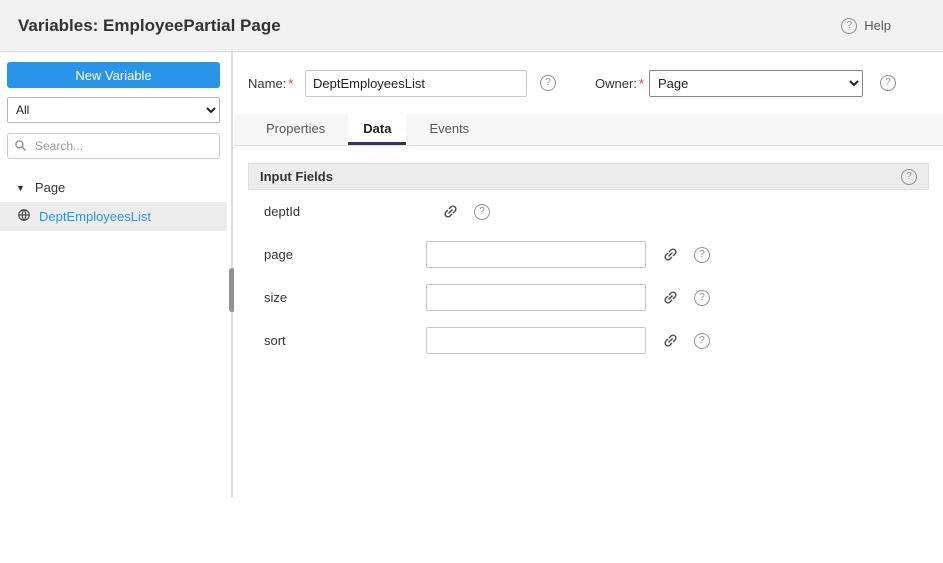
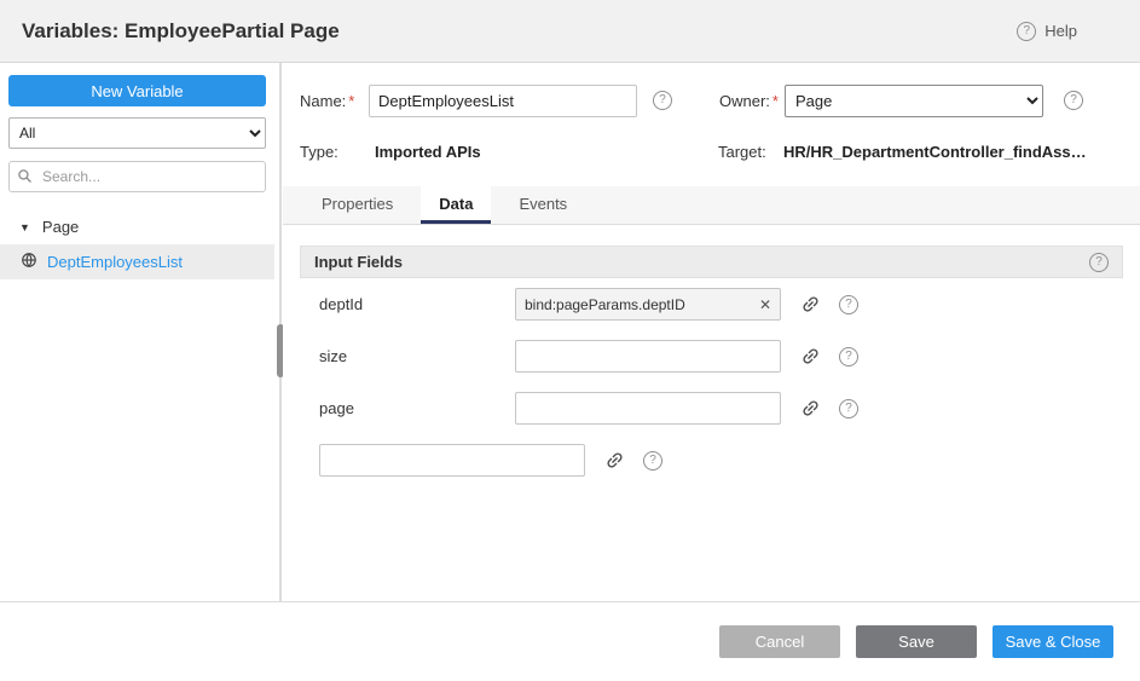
  Variables: EmployeePartial Page
  ?
  Help
  New Variable
  All
  Search...
  ▼
  Page
  DeptEmployeesList
  Name: *
  DeptEmployeesList
  ?
  Owner: *
  Page
  ?
+ Type:
+ Imported APIs
+ Target:
+ HR/HR_DepartmentController_findAss…
  Properties
  Data
  Events
  Input Fields
  ?
  deptId
+ bind:pageParams.deptID
+ ✕
  ?
- page
+ size
  ?
- size
+ page
  ?
- sort
  ?
+ Cancel
+ Save
+ Save & Close
